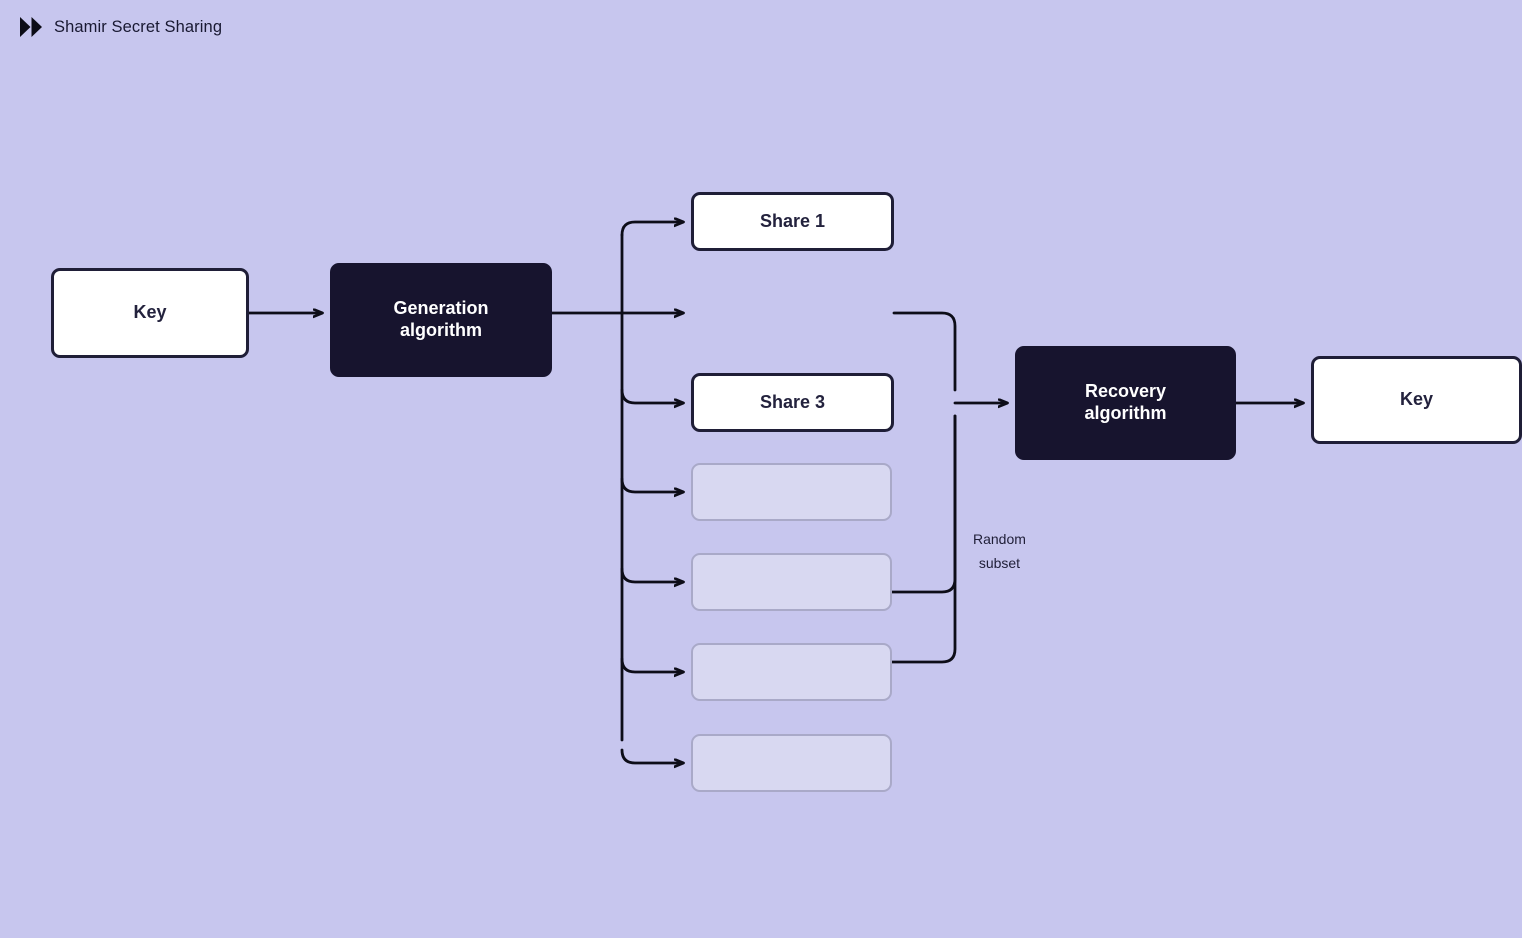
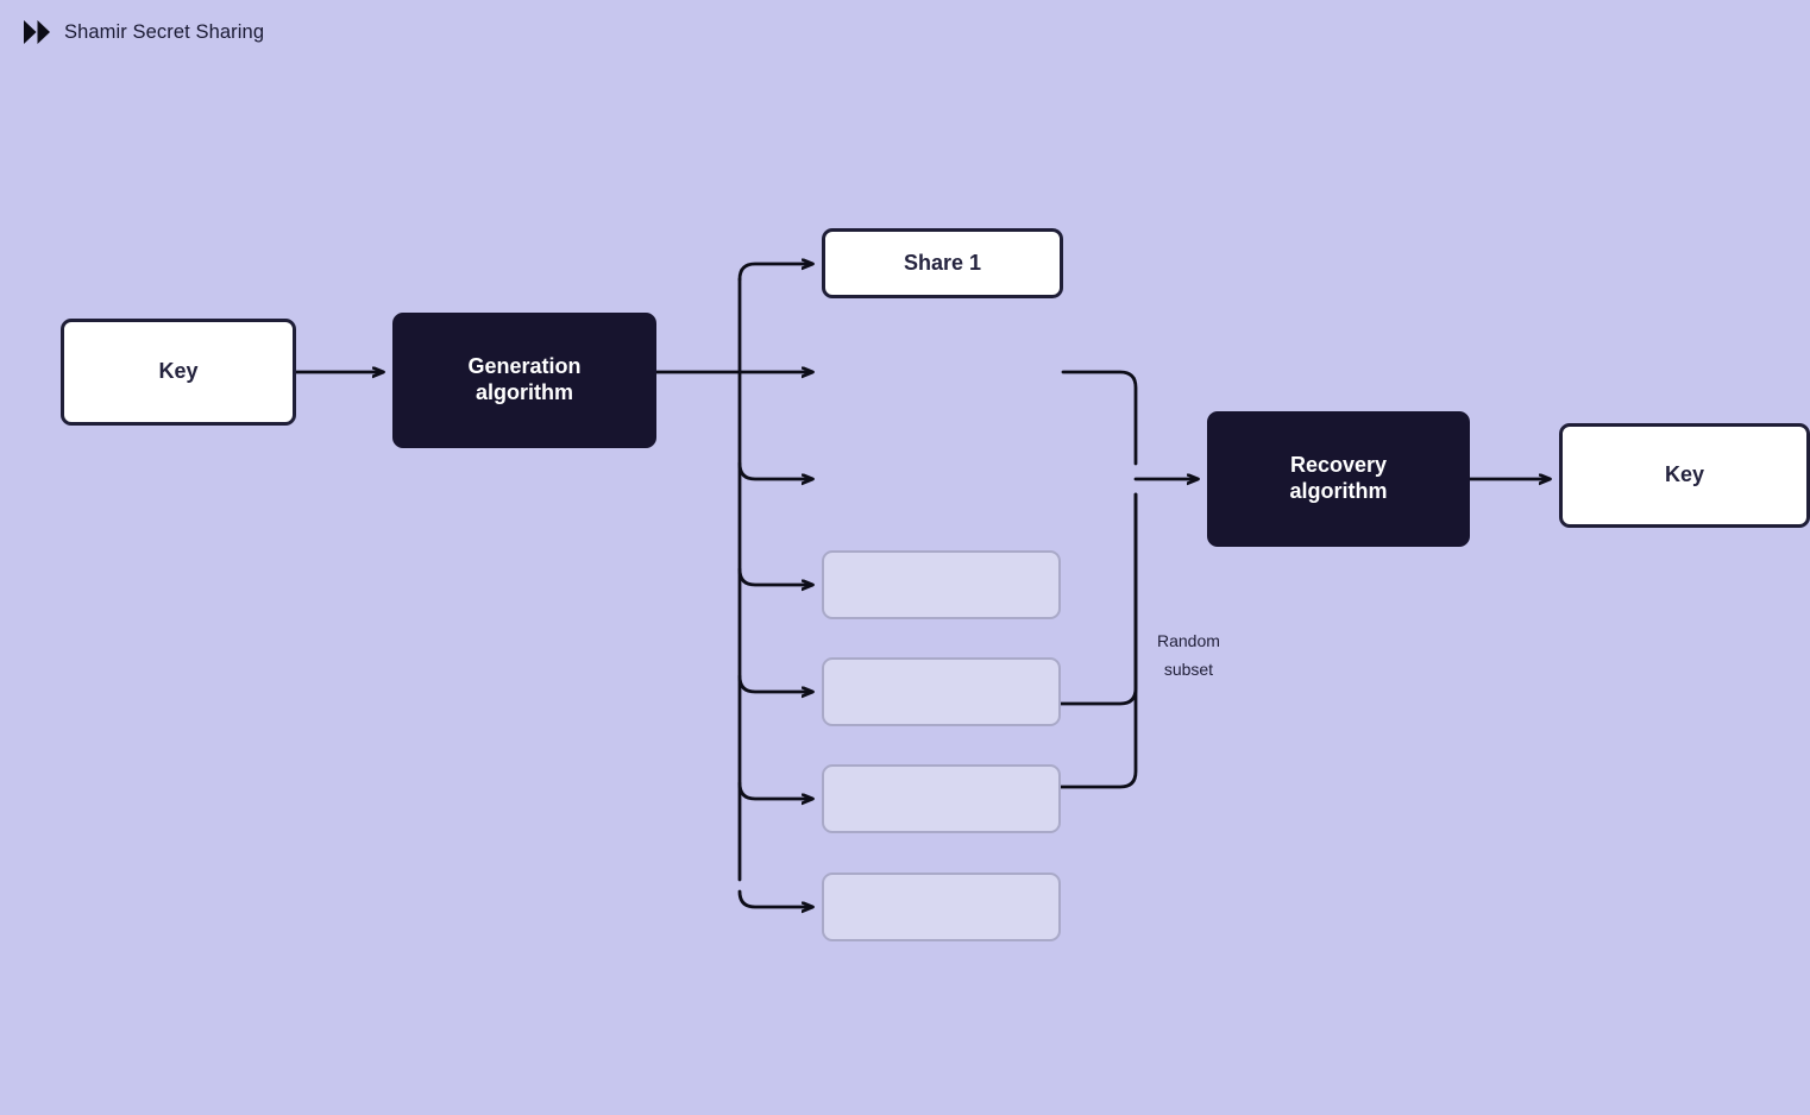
  Shamir Secret Sharing
  Key
  Generation
  algorithm
  Share 1
- Share 3
  Recovery
  algorithm
  Key
  Random
  subset
